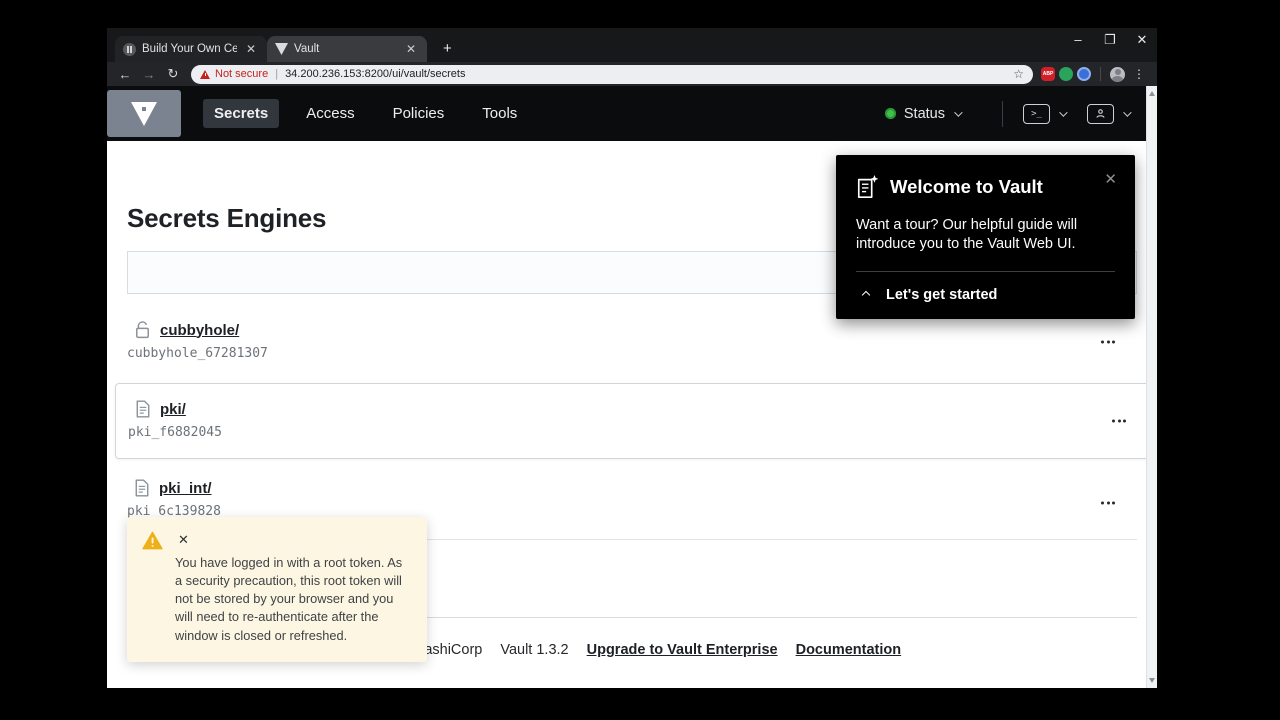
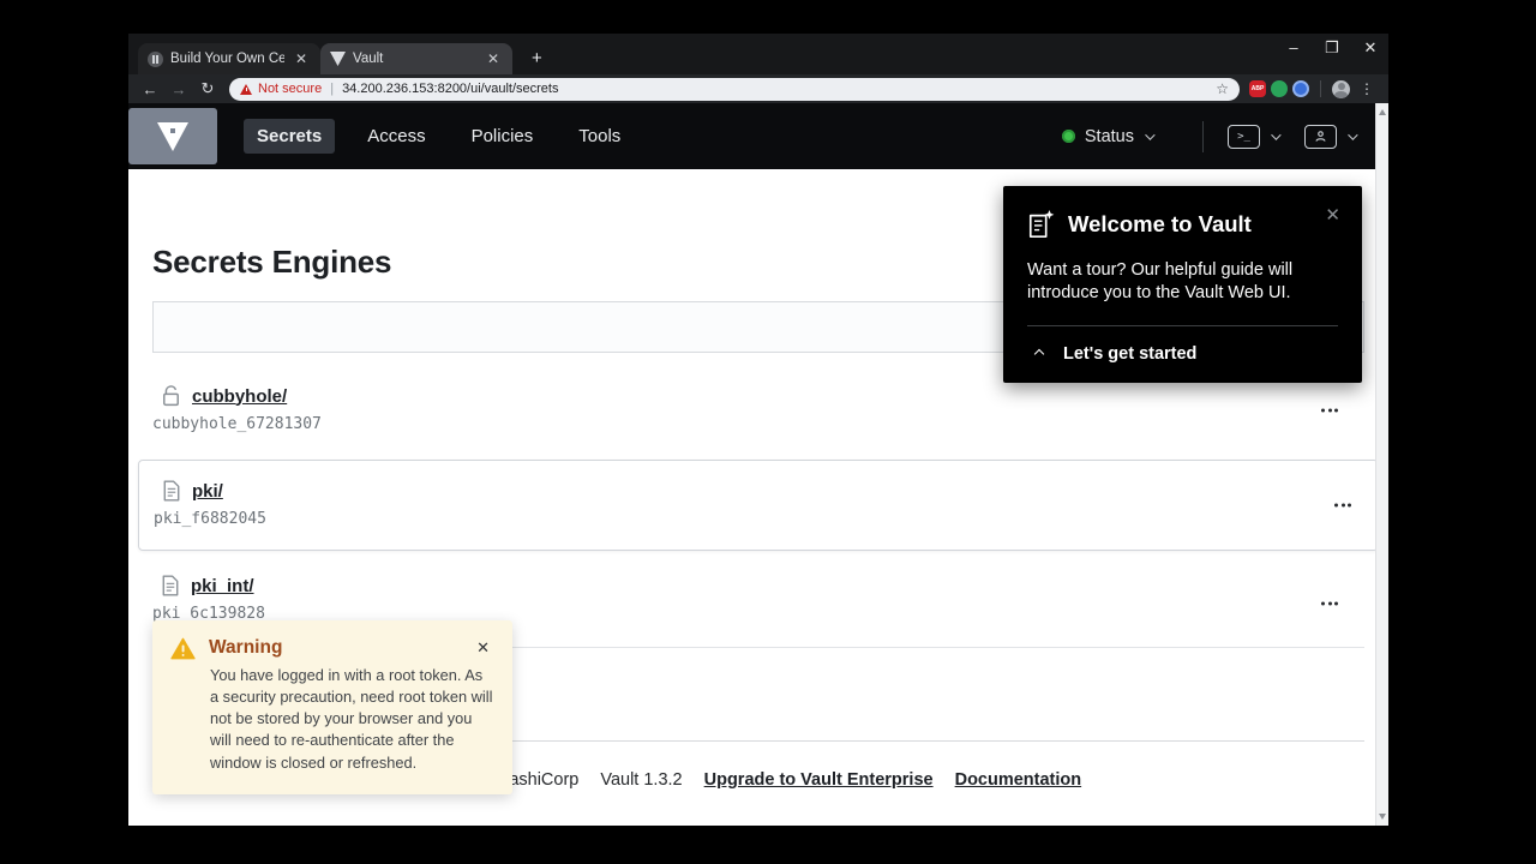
  ✕
  Vault
  ✕
  +
  –
  ❐
  ✕
  ←
  →
  ↻
  Not secure
  |
  34.200.236.153:8200/ui/vault/secrets
  ☆
  ⋮
  Secrets
  Access
  Policies
  Tools
  Status
  >_
  Secrets Engines
  cubbyhole/
  cubbyhole_67281307
  pki/
  pki_f6882045
  pki_int/
  pki_6c139828
  Vault 1.3.2
  Upgrade to Vault Enterprise
  Documentation
  Welcome to Vault
  ✕
  Want a tour? Our helpful guide will introduce you to the Vault Web UI.
  Let's get started
+ Warning
  ✕
- You have logged in with a root token. As a security precaution, this root token will not be stored by your browser and you will need to re-authenticate after the window is closed or refreshed.
+ You have logged in with a root token. As a security precaution, need root token will not be stored by your browser and you will need to re-authenticate after the window is closed or refreshed.
